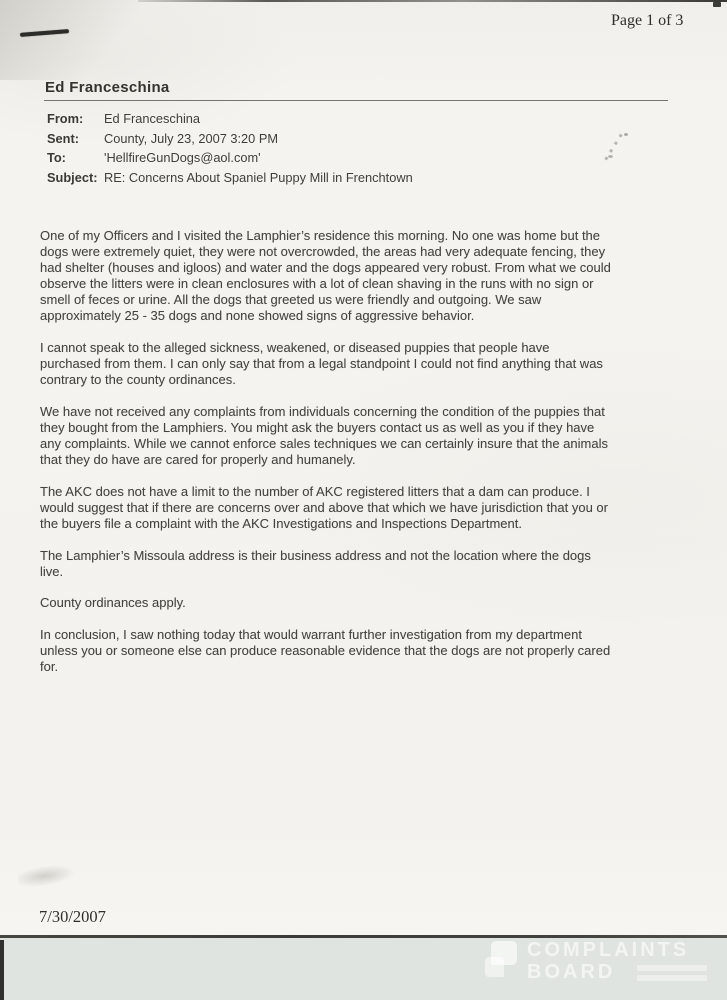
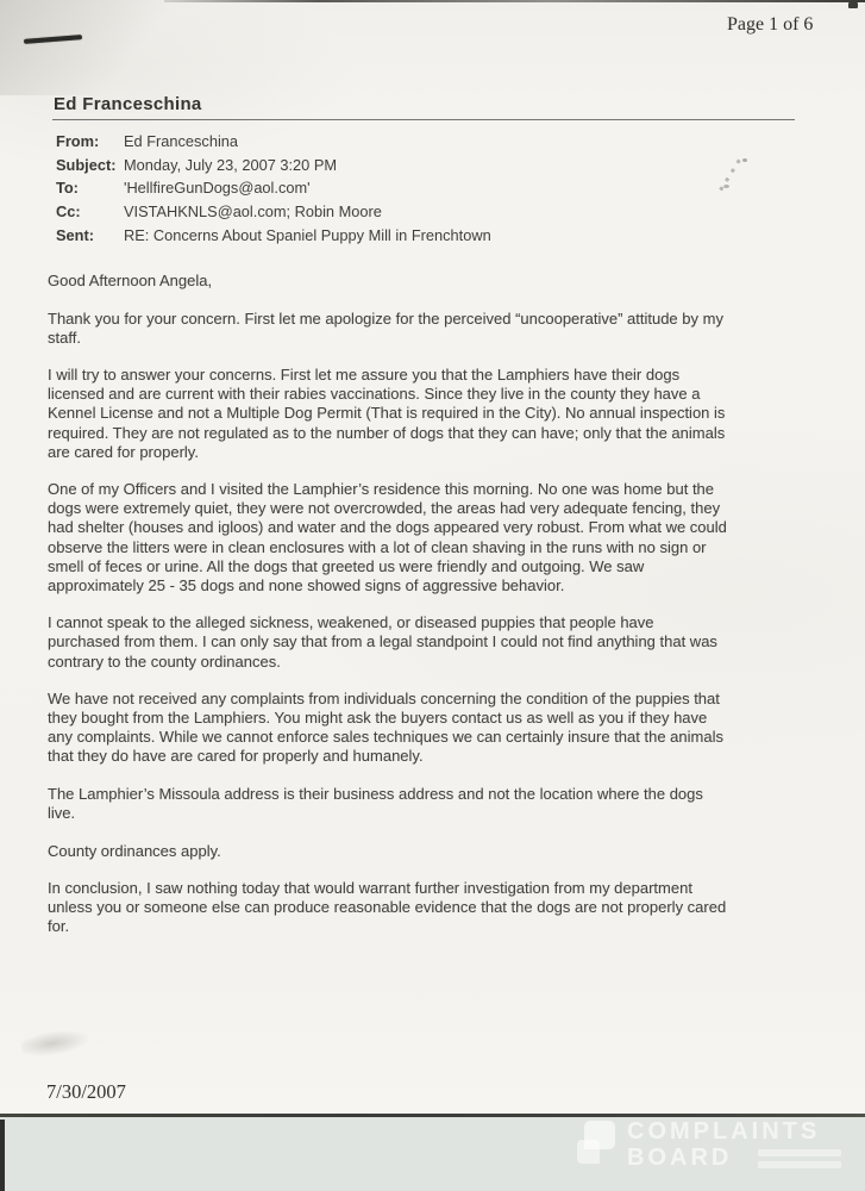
- Page 1 of 3
+ Page 1 of 6
  Ed Franceschina
  From:
  Ed Franceschina
- Sent:
+ Subject:
- County, July 23, 2007 3:20 PM
+ Monday, July 23, 2007 3:20 PM
  To:
  'HellfireGunDogs@aol.com'
+ Cc:
+ VISTAHKNLS@aol.com; Robin Moore
- Subject:
+ Sent:
  RE: Concerns About Spaniel Puppy Mill in Frenchtown
+ Good Afternoon Angela,
+ Thank you for your concern. First let me apologize for the perceived “uncooperative” attitude by my
+ staff.
+ I will try to answer your concerns. First let me assure you that the Lamphiers have their dogs
+ licensed and are current with their rabies vaccinations. Since they live in the county they have a
+ Kennel License and not a Multiple Dog Permit (That is required in the City). No annual inspection is
+ required. They are not regulated as to the number of dogs that they can have; only that the animals
+ are cared for properly.
  One of my Officers and I visited the Lamphier’s residence this morning. No one was home but the
  dogs were extremely quiet, they were not overcrowded, the areas had very adequate fencing, they
  had shelter (houses and igloos) and water and the dogs appeared very robust. From what we could
  observe the litters were in clean enclosures with a lot of clean shaving in the runs with no sign or
  smell of feces or urine. All the dogs that greeted us were friendly and outgoing. We saw
  approximately 25 - 35 dogs and none showed signs of aggressive behavior.
  I cannot speak to the alleged sickness, weakened, or diseased puppies that people have
  purchased from them. I can only say that from a legal standpoint I could not find anything that was
  contrary to the county ordinances.
  We have not received any complaints from individuals concerning the condition of the puppies that
  they bought from the Lamphiers. You might ask the buyers contact us as well as you if they have
  any complaints. While we cannot enforce sales techniques we can certainly insure that the animals
  that they do have are cared for properly and humanely.
- The AKC does not have a limit to the number of AKC registered litters that a dam can produce. I
- would suggest that if there are concerns over and above that which we have jurisdiction that you or
- the buyers file a complaint with the AKC Investigations and Inspections Department.
  The Lamphier’s Missoula address is their business address and not the location where the dogs
  live.
  County ordinances apply.
  In conclusion, I saw nothing today that would warrant further investigation from my department
  unless you or someone else can produce reasonable evidence that the dogs are not properly cared
  for.
  7/30/2007
